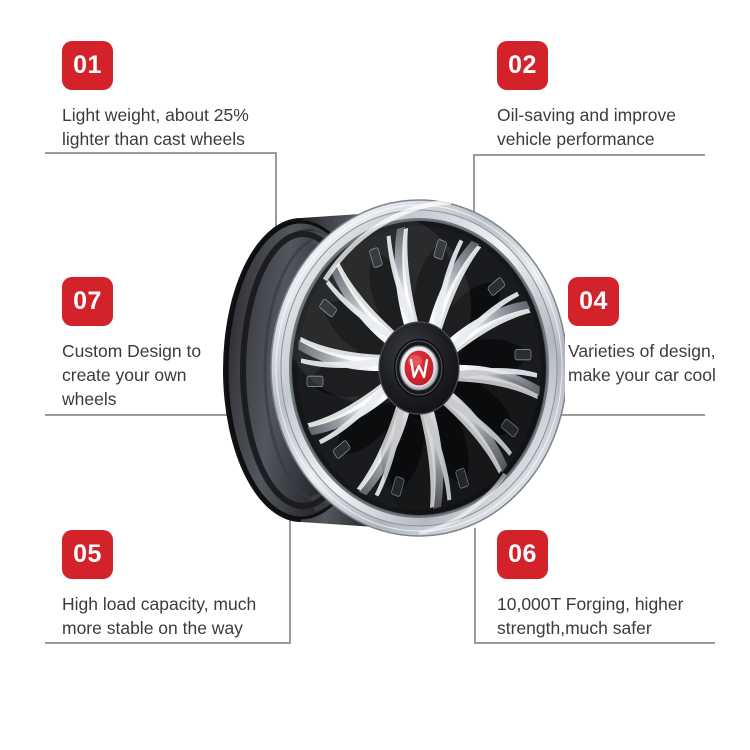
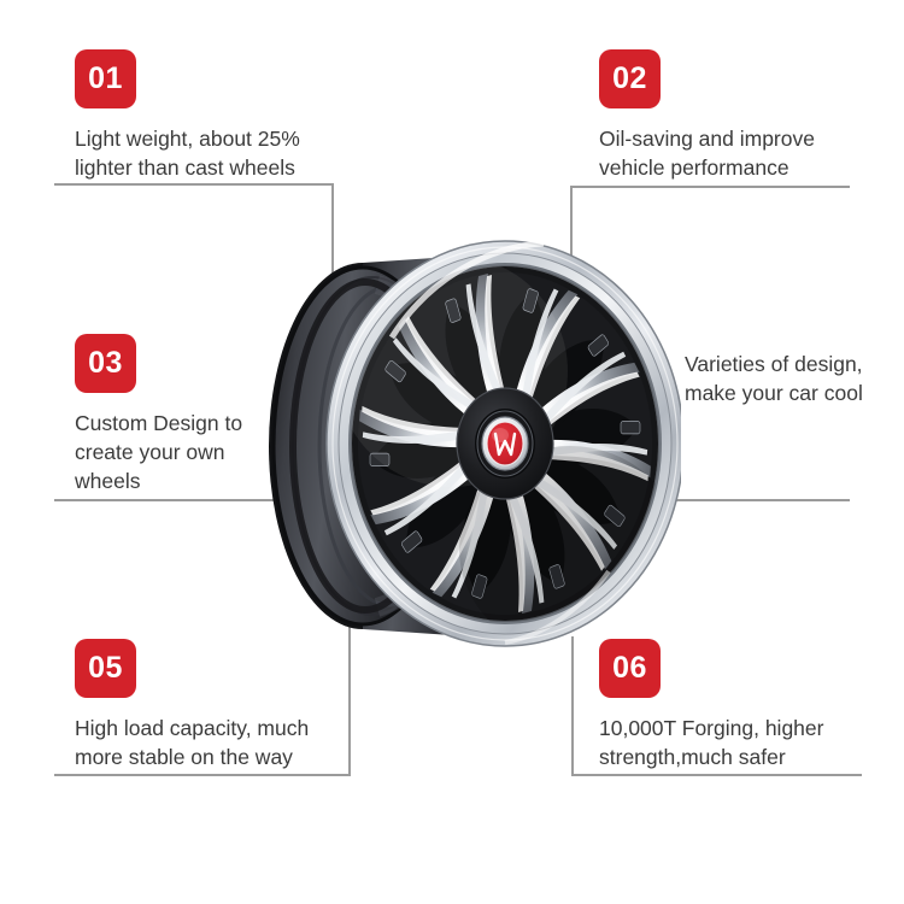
  01
  Light weight, about 25%
  lighter than cast wheels
  02
  Oil-saving and improve
  vehicle performance
- 07
+ 03
  Custom Design to
  create your own
  wheels
- 04
  Varieties of design,
  make your car cool
  05
  High load capacity, much
  more stable on the way
  06
  10,000T Forging, higher
  strength,much safer
